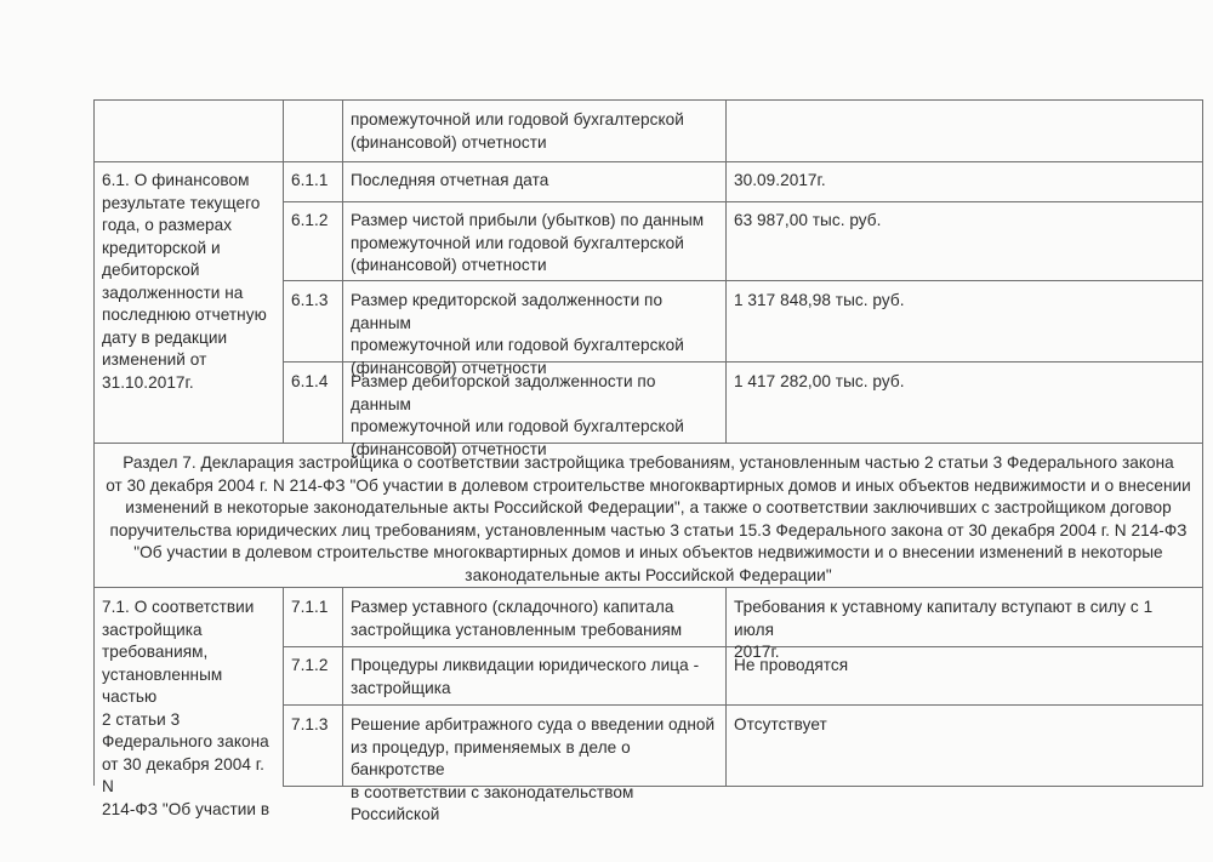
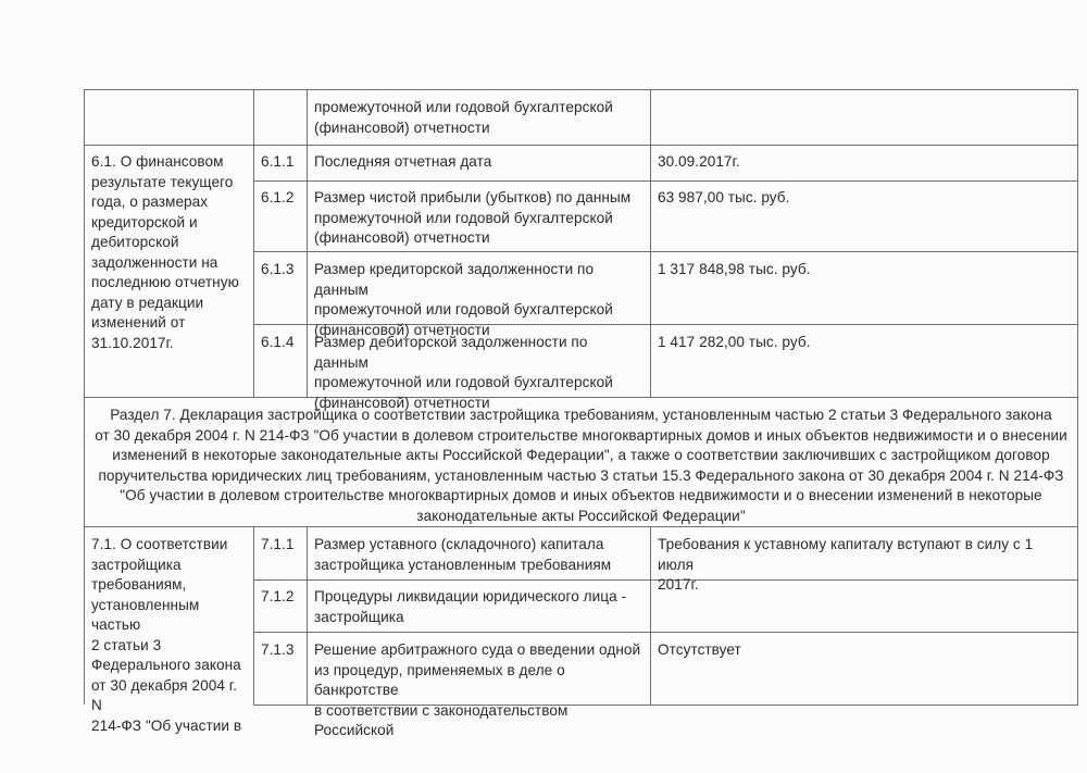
  промежуточной или годовой бухгалтерской
  (финансовой) отчетности
  6.1. О финансовом
  результате текущего
  года, о размерах
  кредиторской и
  дебиторской
  задолженности на
  последнюю отчетную
  дату в редакции
  изменений от
  31.10.2017г.
  6.1.1
  Последняя отчетная дата
  30.09.2017г.
  6.1.2
  Размер чистой прибыли (убытков) по данным
  промежуточной или годовой бухгалтерской
  (финансовой) отчетности
  63 987,00 тыс. руб.
  6.1.3
  Размер кредиторской задолженности по данным
  промежуточной или годовой бухгалтерской
  (финансовой) отчетности
  1 317 848,98 тыс. руб.
  6.1.4
  Размер дебиторской задолженности по данным
  промежуточной или годовой бухгалтерской
  (финансовой) отчетности
  1 417 282,00 тыс. руб.
  Раздел 7. Декларация застройщика о соответствии застройщика требованиям, установленным частью 2 статьи 3 Федерального закона
  от 30 декабря 2004 г. N 214-ФЗ "Об участии в долевом строительстве многоквартирных домов и иных объектов недвижимости и о внесении
  изменений в некоторые законодательные акты Российской Федерации", а также о соответствии заключивших с застройщиком договор
  поручительства юридических лиц требованиям, установленным частью 3 статьи 15.3 Федерального закона от 30 декабря 2004 г. N 214-ФЗ
  "Об участии в долевом строительстве многоквартирных домов и иных объектов недвижимости и о внесении изменений в некоторые
  законодательные акты Российской Федерации"
  7.1. О соответствии
  застройщика
  требованиям,
  установленным частью
  2 статьи 3
  Федерального закона
  от 30 декабря 2004 г. N
  214-ФЗ "Об участии в
  7.1.1
  Размер уставного (складочного) капитала
  застройщика установленным требованиям
  Требования к уставному капиталу вступают в силу с 1 июля
  2017г.
  7.1.2
  Процедуры ликвидации юридического лица -
  застройщика
- Не проводятся
  7.1.3
  Решение арбитражного суда о введении одной
  из процедур, применяемых в деле о банкротстве
  в соответствии с законодательством Российской
  Отсутствует
